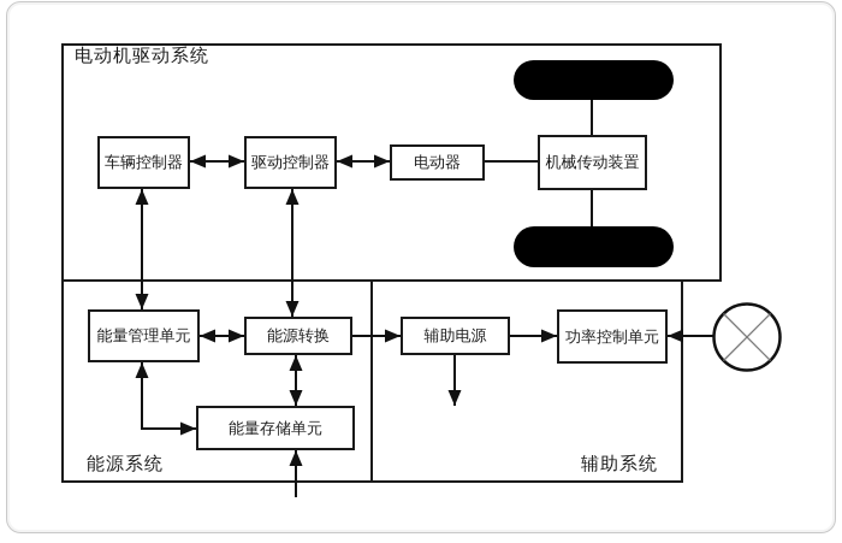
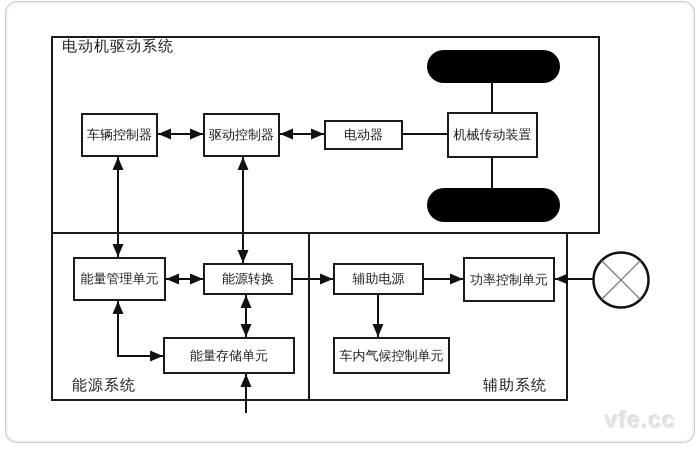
  电动机驱动系统
  能源系统
  辅助系统
  车辆控制器
  驱动控制器
  电动器
  机械传动装置
  能量管理单元
  能源转换
  能量存储单元
  辅助电源
  功率控制单元
+ 车内气候控制单元
+ vfe.cc
